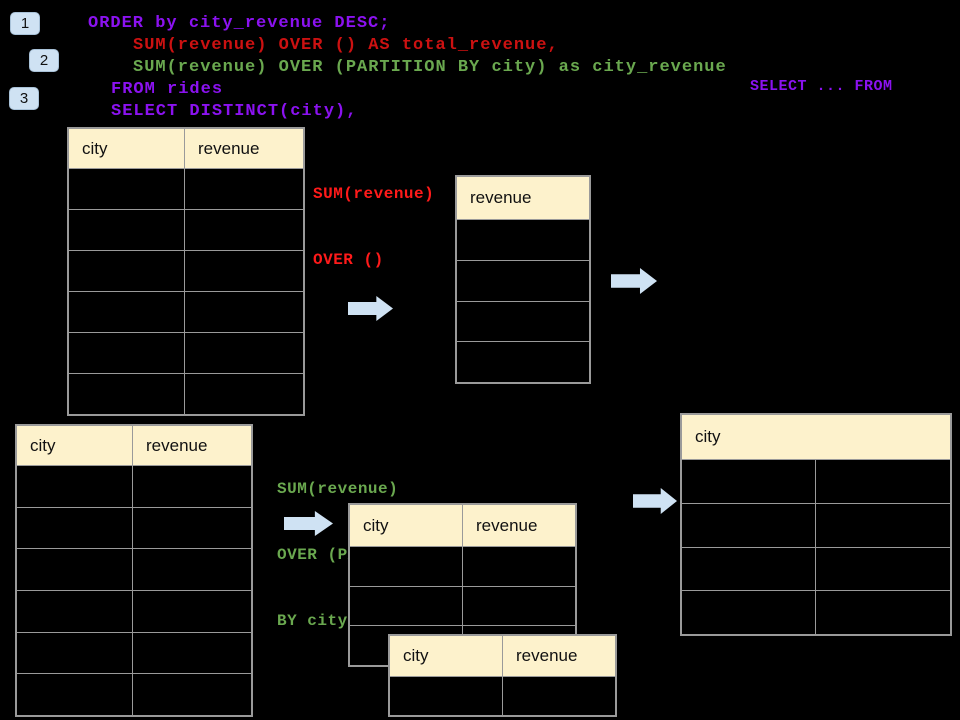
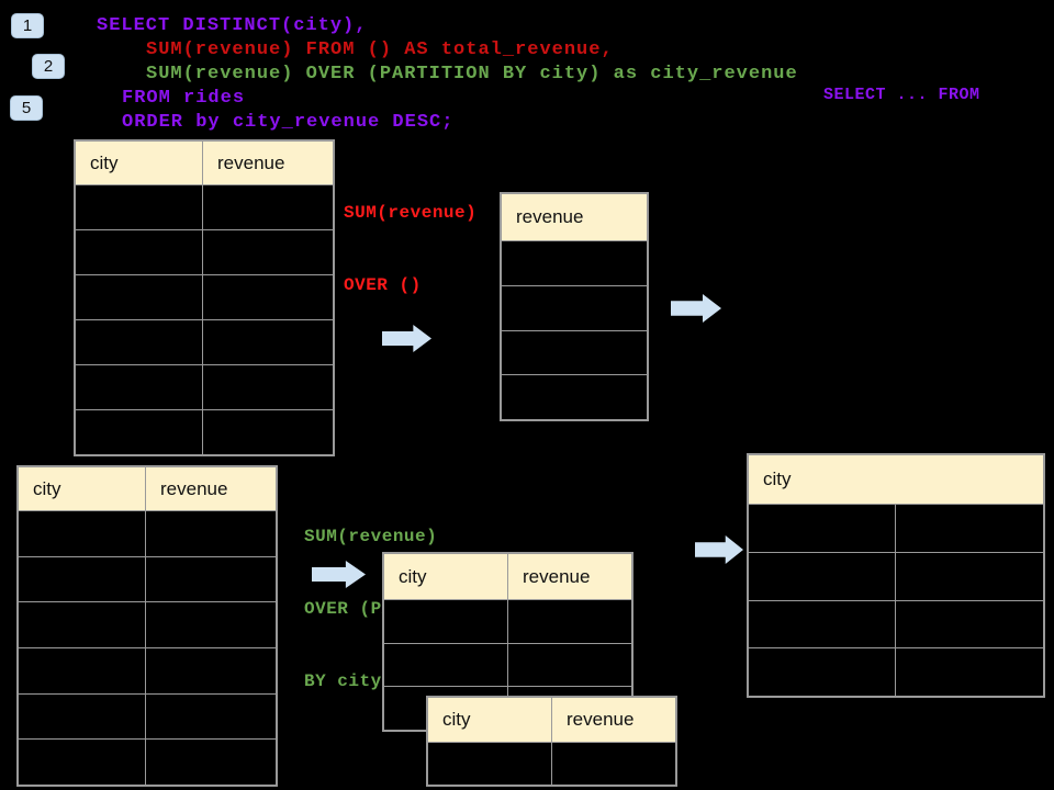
  1
  2
- 3
+ 5
- ORDER by city_revenue DESC;
+ SELECT DISTINCT(city),
- SUM(revenue) OVER () AS total_revenue,
+ SUM(revenue) FROM () AS total_revenue,
  SUM(revenue) OVER (PARTITION BY city) as city_revenue
  FROM rides
- SELECT DISTINCT(city),
+ ORDER by city_revenue DESC;
  SELECT ... FROM
  SUM(revenue)
  OVER ()
  SUM(revenue)
  BY city
  city
  revenue
  revenue
  city
  revenue
  city
  revenue
  city
  revenue
  city
